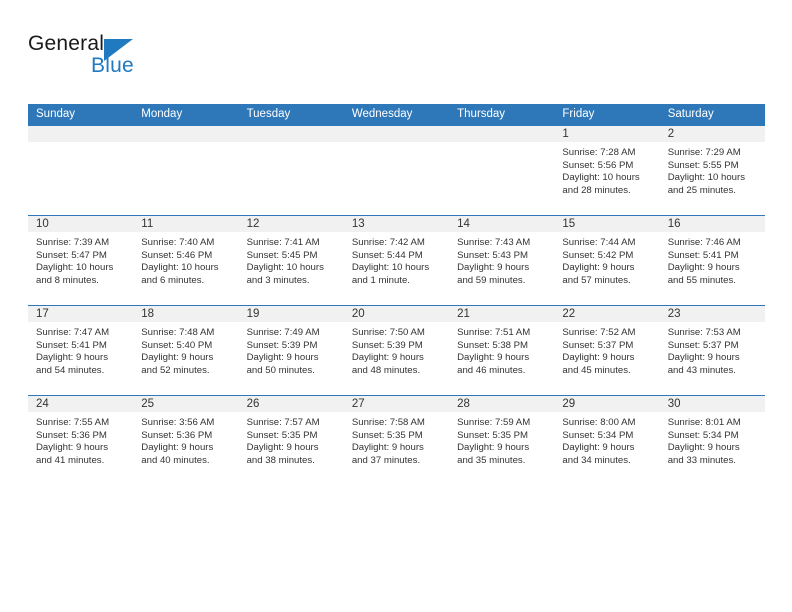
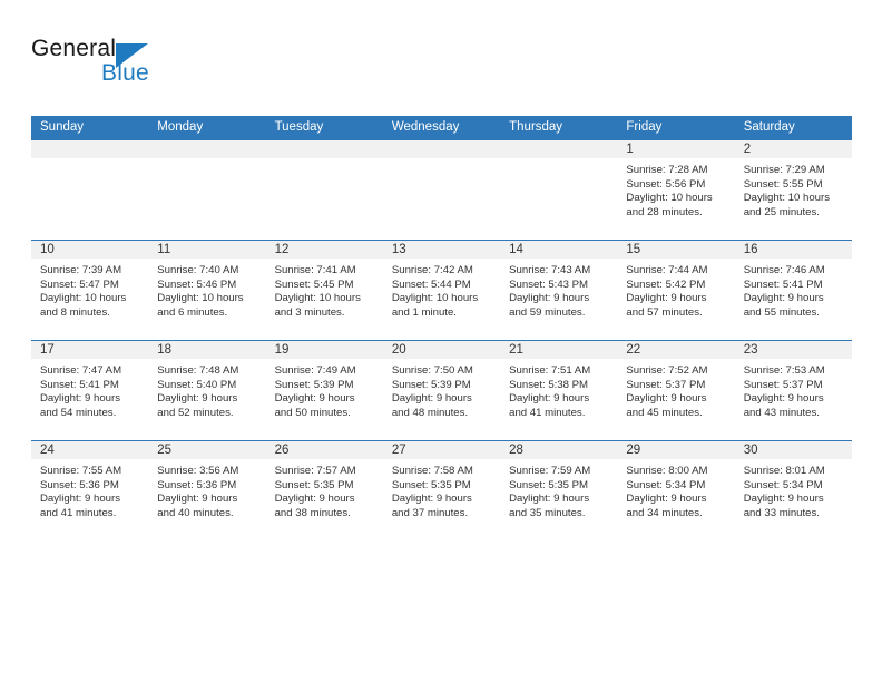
  General
  Blue
  Sunday	Monday	Tuesday	Wednesday	Thursday	Friday	Saturday
  					1Sunrise: 7:28 AMSunset: 5:56 PMDaylight: 10 hoursand 28 minutes.	2Sunrise: 7:29 AMSunset: 5:55 PMDaylight: 10 hoursand 25 minutes.
  10Sunrise: 7:39 AMSunset: 5:47 PMDaylight: 10 hoursand 8 minutes.	11Sunrise: 7:40 AMSunset: 5:46 PMDaylight: 10 hoursand 6 minutes.	12Sunrise: 7:41 AMSunset: 5:45 PMDaylight: 10 hoursand 3 minutes.	13Sunrise: 7:42 AMSunset: 5:44 PMDaylight: 10 hoursand 1 minute.	14Sunrise: 7:43 AMSunset: 5:43 PMDaylight: 9 hoursand 59 minutes.	15Sunrise: 7:44 AMSunset: 5:42 PMDaylight: 9 hoursand 57 minutes.	16Sunrise: 7:46 AMSunset: 5:41 PMDaylight: 9 hoursand 55 minutes.
- 17Sunrise: 7:47 AMSunset: 5:41 PMDaylight: 9 hoursand 54 minutes.	18Sunrise: 7:48 AMSunset: 5:40 PMDaylight: 9 hoursand 52 minutes.	19Sunrise: 7:49 AMSunset: 5:39 PMDaylight: 9 hoursand 50 minutes.	20Sunrise: 7:50 AMSunset: 5:39 PMDaylight: 9 hoursand 48 minutes.	21Sunrise: 7:51 AMSunset: 5:38 PMDaylight: 9 hoursand 46 minutes.	22Sunrise: 7:52 AMSunset: 5:37 PMDaylight: 9 hoursand 45 minutes.	23Sunrise: 7:53 AMSunset: 5:37 PMDaylight: 9 hoursand 43 minutes.
+ 17Sunrise: 7:47 AMSunset: 5:41 PMDaylight: 9 hoursand 54 minutes.	18Sunrise: 7:48 AMSunset: 5:40 PMDaylight: 9 hoursand 52 minutes.	19Sunrise: 7:49 AMSunset: 5:39 PMDaylight: 9 hoursand 50 minutes.	20Sunrise: 7:50 AMSunset: 5:39 PMDaylight: 9 hoursand 48 minutes.	21Sunrise: 7:51 AMSunset: 5:38 PMDaylight: 9 hoursand 41 minutes.	22Sunrise: 7:52 AMSunset: 5:37 PMDaylight: 9 hoursand 45 minutes.	23Sunrise: 7:53 AMSunset: 5:37 PMDaylight: 9 hoursand 43 minutes.
  24Sunrise: 7:55 AMSunset: 5:36 PMDaylight: 9 hoursand 41 minutes.	25Sunrise: 3:56 AMSunset: 5:36 PMDaylight: 9 hoursand 40 minutes.	26Sunrise: 7:57 AMSunset: 5:35 PMDaylight: 9 hoursand 38 minutes.	27Sunrise: 7:58 AMSunset: 5:35 PMDaylight: 9 hoursand 37 minutes.	28Sunrise: 7:59 AMSunset: 5:35 PMDaylight: 9 hoursand 35 minutes.	29Sunrise: 8:00 AMSunset: 5:34 PMDaylight: 9 hoursand 34 minutes.	30Sunrise: 8:01 AMSunset: 5:34 PMDaylight: 9 hoursand 33 minutes.
